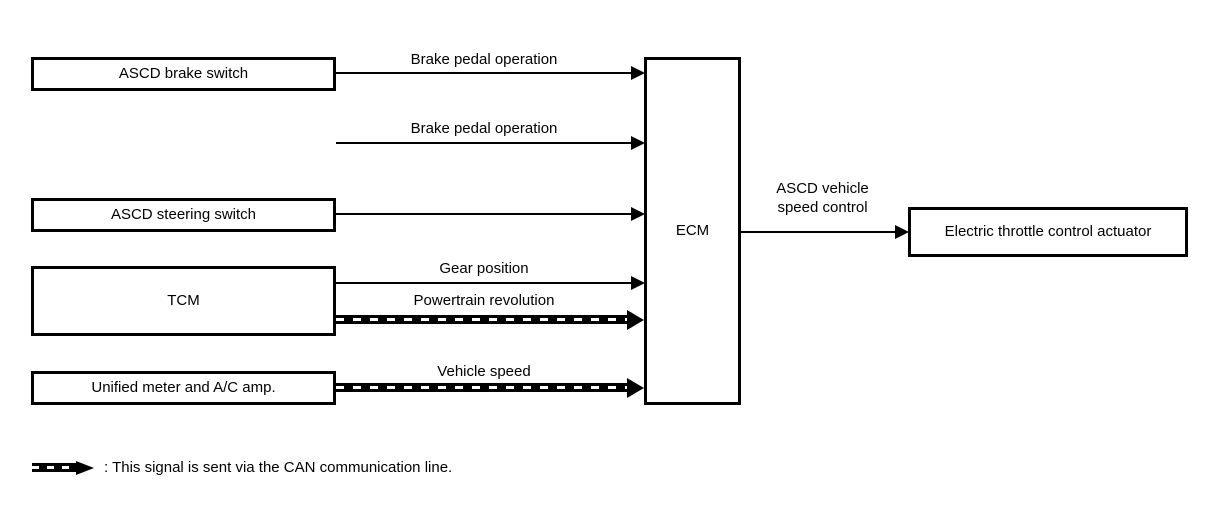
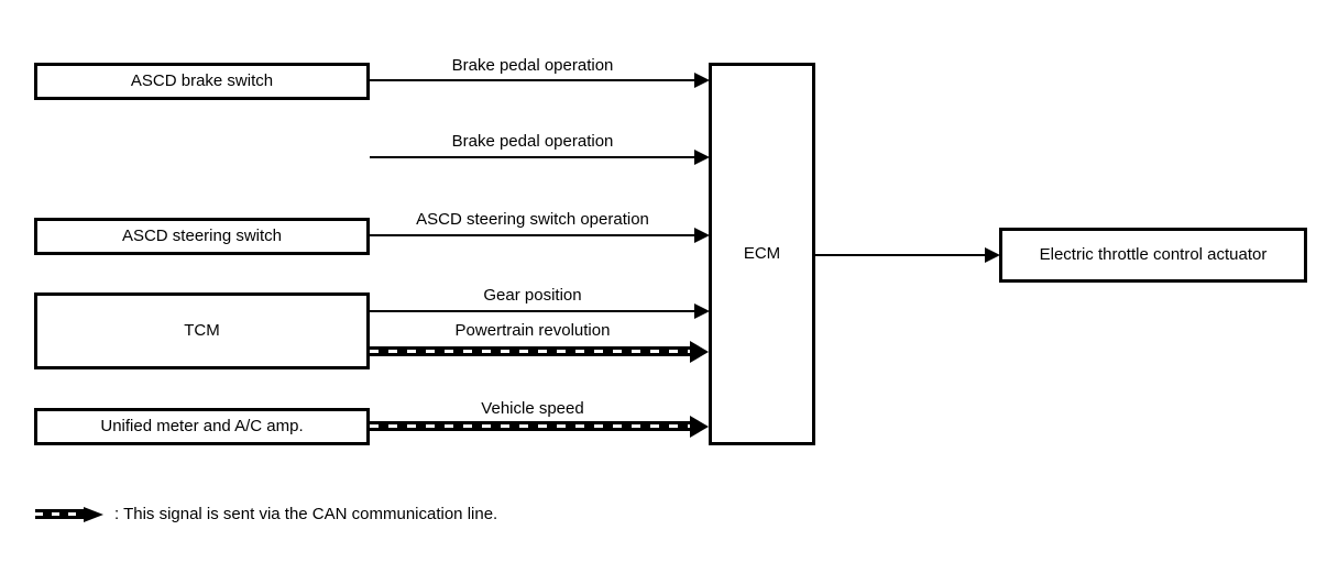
  ASCD brake switch
  ASCD steering switch
  TCM
  Unified meter and A/C amp.
  ECM
  Electric throttle control actuator
  Brake pedal operation
  Brake pedal operation
+ ASCD steering switch operation
  Gear position
  Powertrain revolution
  Vehicle speed
- ASCD vehicle
- speed control
  : This signal is sent via the CAN communication line.
